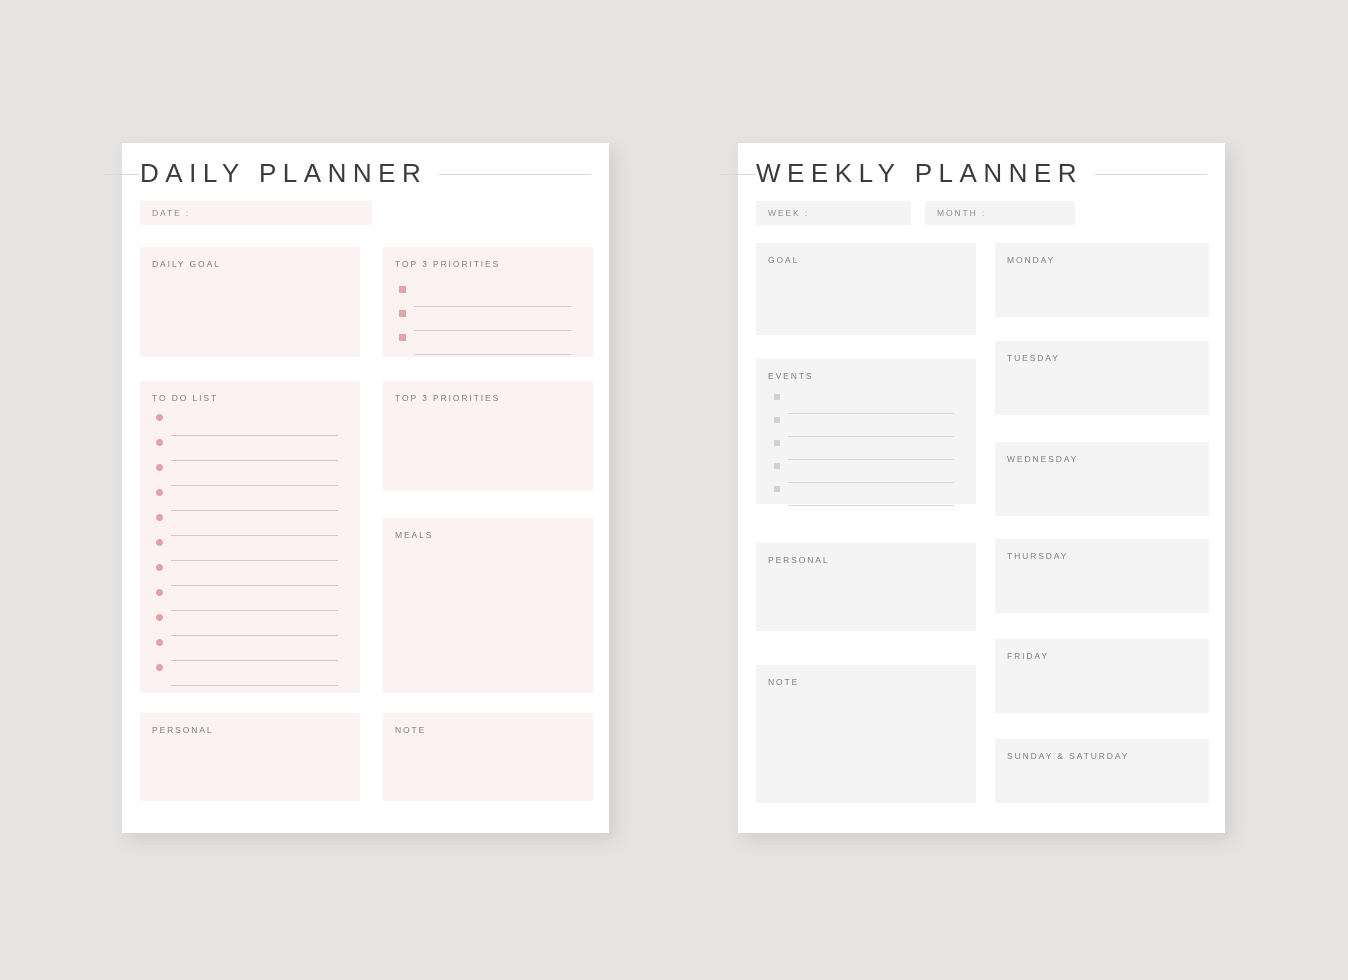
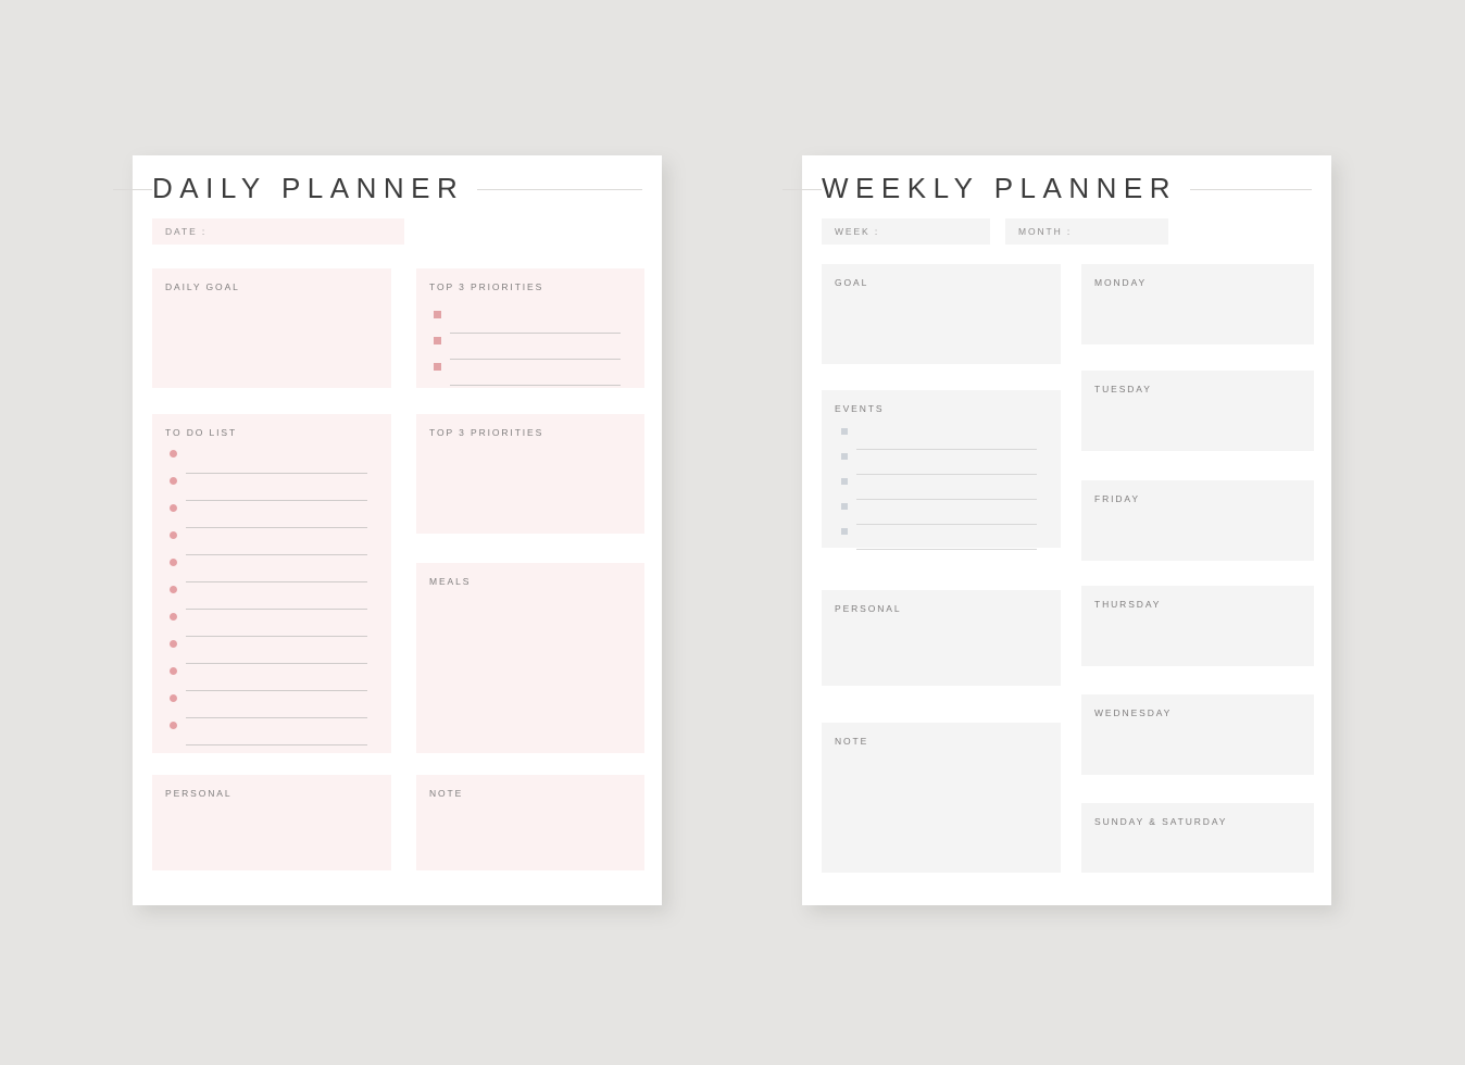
  DAILY PLANNER
  DATE :
  DAILY GOAL
  TOP 3 PRIORITIES
  TO DO LIST
  TOP 3 PRIORITIES
  MEALS
  PERSONAL
  NOTE
  WEEKLY PLANNER
  WEEK :
  MONTH :
  GOAL
  EVENTS
  PERSONAL
  NOTE
  MONDAY
  TUESDAY
- WEDNESDAY
+ FRIDAY
  THURSDAY
- FRIDAY
+ WEDNESDAY
  SUNDAY & SATURDAY
